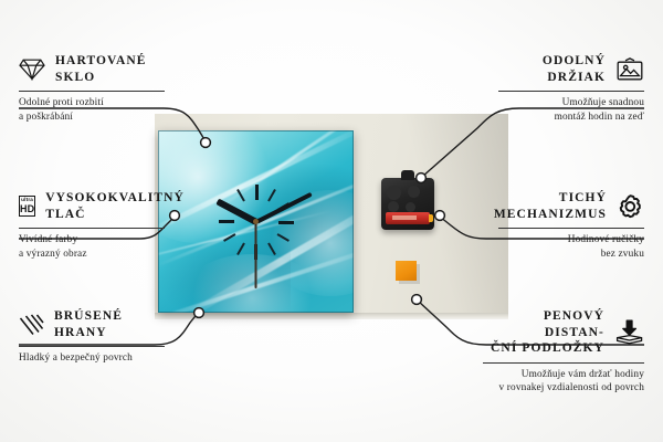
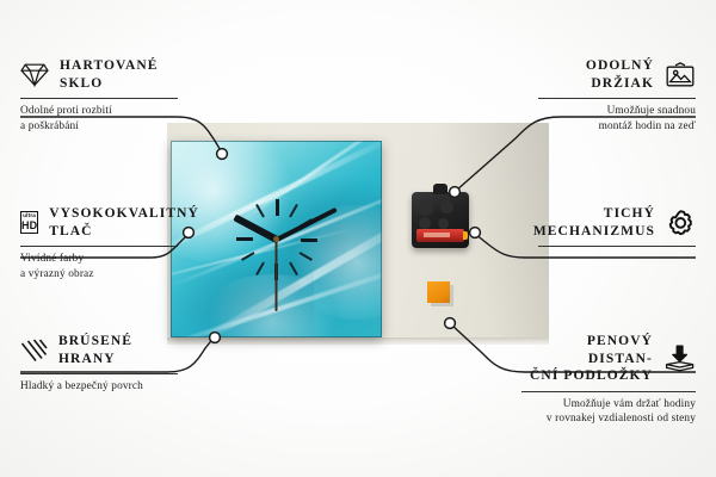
  HARTOVANÉ
  SKLO
  Odolné proti rozbití
  a poškrábání
  HD
  VYSOKOKVALITNÝ
  TLAČ
  Vivídné farby
  a výrazný obraz
  BRÚSENÉ
  HRANY
  Hladký a bezpečný povrch
  ODOLNÝ
  DRŽIAK
  Umožňuje snadnou
  montáž hodin na zeď
  TICHÝ
  MECHANIZMUS
- Hodinové ručičky
- bez zvuku
  PENOVÝ DISTAN-
  ČNÍ PODLOŽKY
  Umožňuje vám držať hodiny
- v rovnakej vzdialenosti od povrch
+ v rovnakej vzdialenosti od steny
